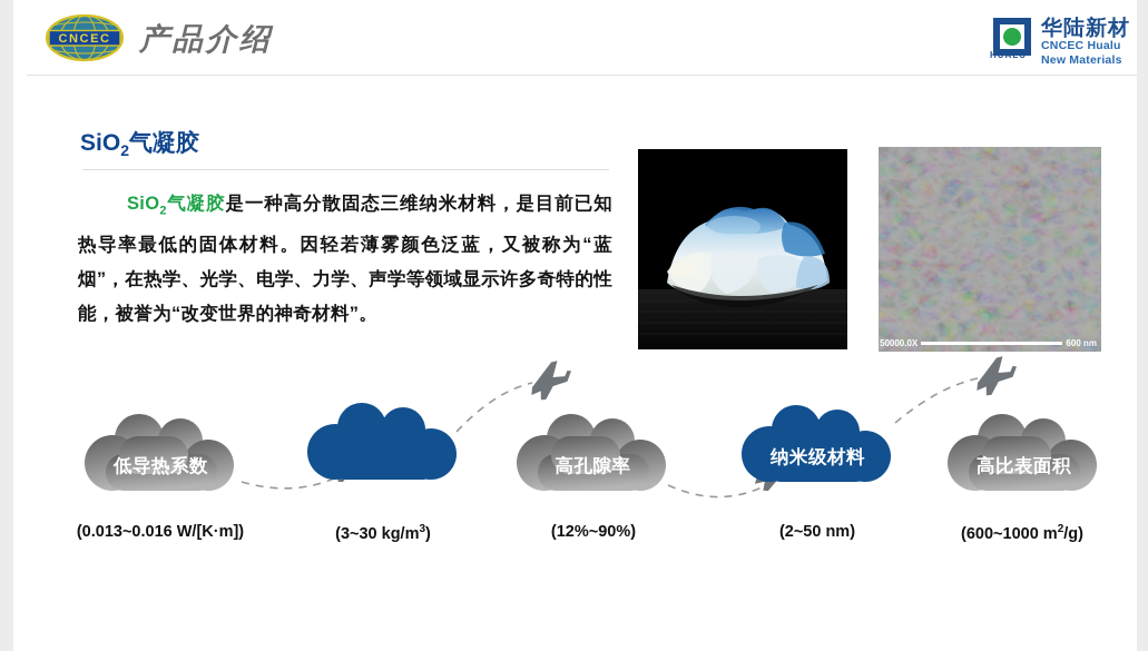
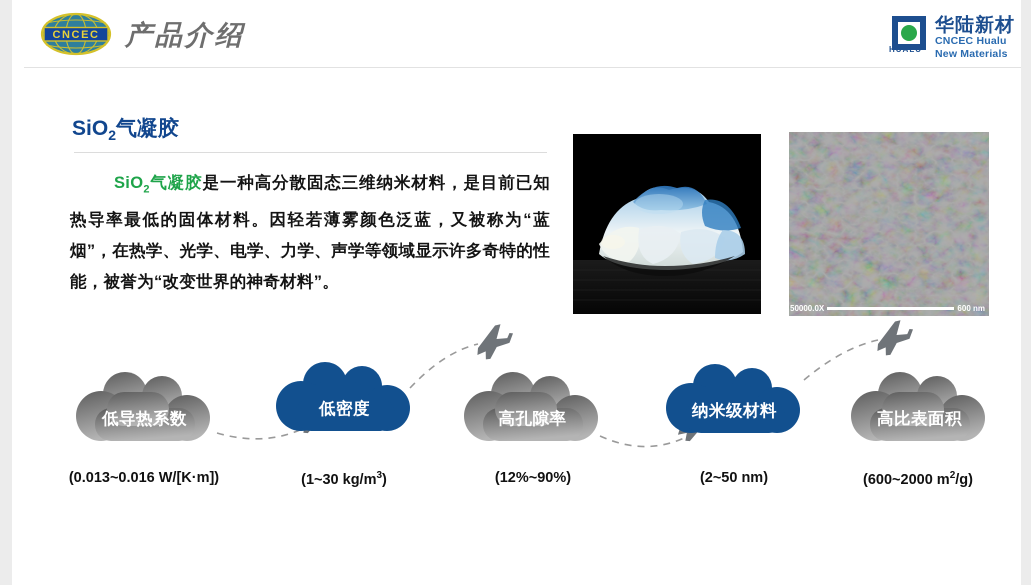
  CNCEC
  产品介绍
  HUALU
  华陆新材
  CNCEC Hualu
  New Materials
  SiO2气凝胶
  SiO2气凝胶是一种高分散固态三维纳米材料，是目前已知热导率最低的固体材料。因轻若薄雾颜色泛蓝，又被称为“蓝烟”，在热学、光学、电学、力学、声学等领域显示许多奇特的性能，被誉为“改变世界的神奇材料”。
  50000.0X
  600 nm
  低导热系数
+ 低密度
  高孔隙率
  纳米级材料
  高比表面积
  (0.013~0.016 W/[K·m])
- (3~30 kg/m3)
+ (1~30 kg/m3)
  (12%~90%)
  (2~50 nm)
- (600~1000 m2/g)
+ (600~2000 m2/g)
